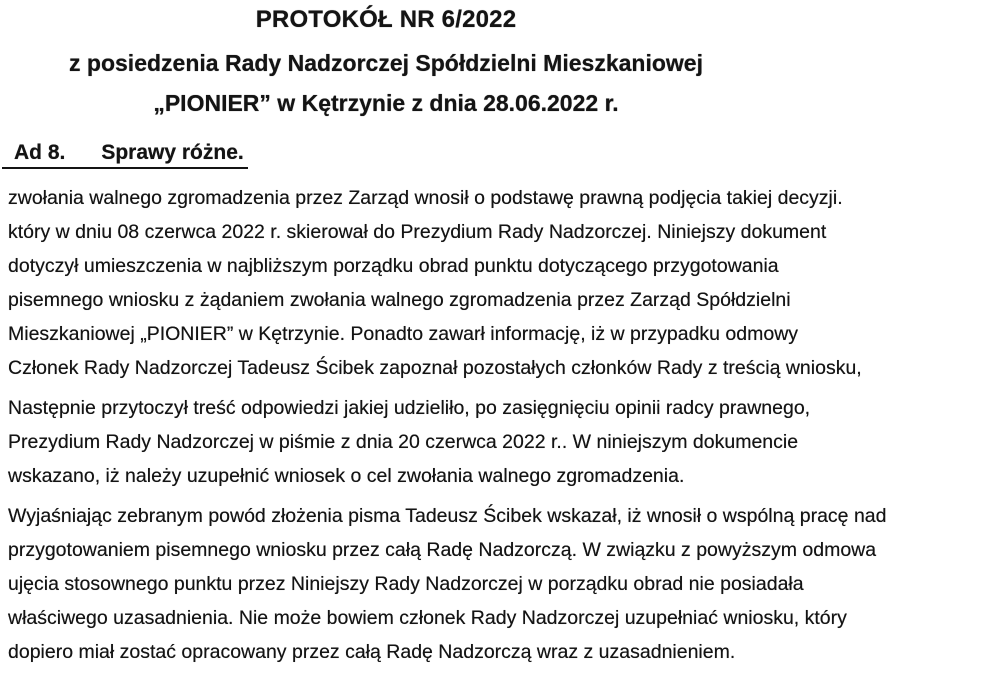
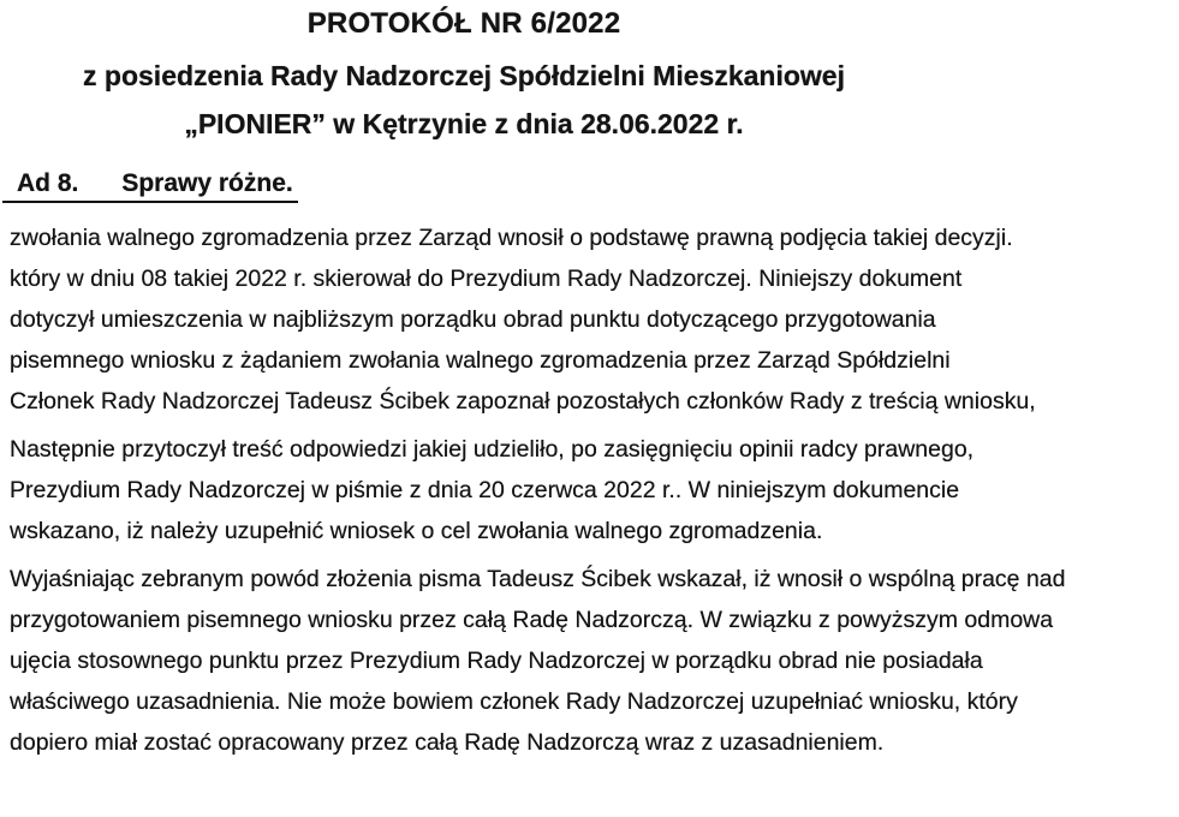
  PROTOKÓŁ NR 6/2022
  z posiedzenia Rady Nadzorczej Spółdzielni Mieszkaniowej
  „PIONIER” w Kętrzynie z dnia 28.06.2022 r.
  Ad 8. Sprawy różne.
  zwołania walnego zgromadzenia przez Zarząd wnosił o podstawę prawną podjęcia takiej decyzji.
- który w dniu 08 czerwca 2022 r. skierował do Prezydium Rady Nadzorczej. Niniejszy dokument
+ który w dniu 08 takiej 2022 r. skierował do Prezydium Rady Nadzorczej. Niniejszy dokument
  dotyczył umieszczenia w najbliższym porządku obrad punktu dotyczącego przygotowania
  pisemnego wniosku z żądaniem zwołania walnego zgromadzenia przez Zarząd Spółdzielni
- Mieszkaniowej „PIONIER” w Kętrzynie. Ponadto zawarł informację, iż w przypadku odmowy
  Członek Rady Nadzorczej Tadeusz Ścibek zapoznał pozostałych członków Rady z treścią wniosku,
  Następnie przytoczył treść odpowiedzi jakiej udzieliło, po zasięgnięciu opinii radcy prawnego,
  Prezydium Rady Nadzorczej w piśmie z dnia 20 czerwca 2022 r.. W niniejszym dokumencie
  wskazano, iż należy uzupełnić wniosek o cel zwołania walnego zgromadzenia.
  Wyjaśniając zebranym powód złożenia pisma Tadeusz Ścibek wskazał, iż wnosił o wspólną pracę nad
  przygotowaniem pisemnego wniosku przez całą Radę Nadzorczą. W związku z powyższym odmowa
- ujęcia stosownego punktu przez Niniejszy Rady Nadzorczej w porządku obrad nie posiadała
+ ujęcia stosownego punktu przez Prezydium Rady Nadzorczej w porządku obrad nie posiadała
  właściwego uzasadnienia. Nie może bowiem członek Rady Nadzorczej uzupełniać wniosku, który
  dopiero miał zostać opracowany przez całą Radę Nadzorczą wraz z uzasadnieniem.
